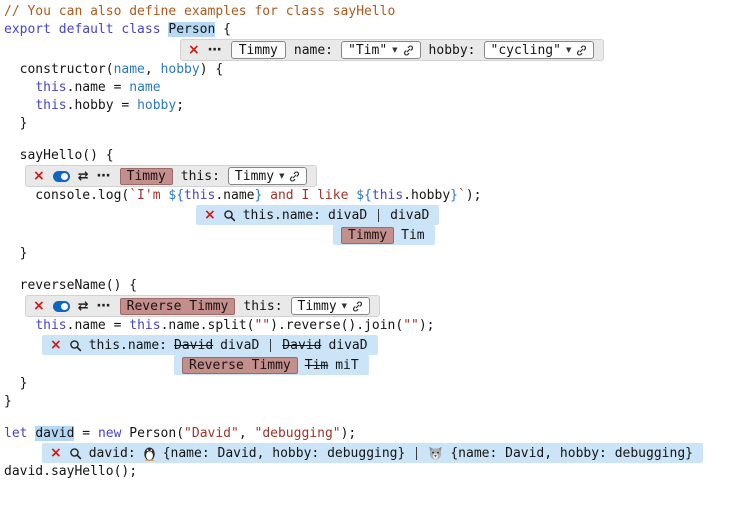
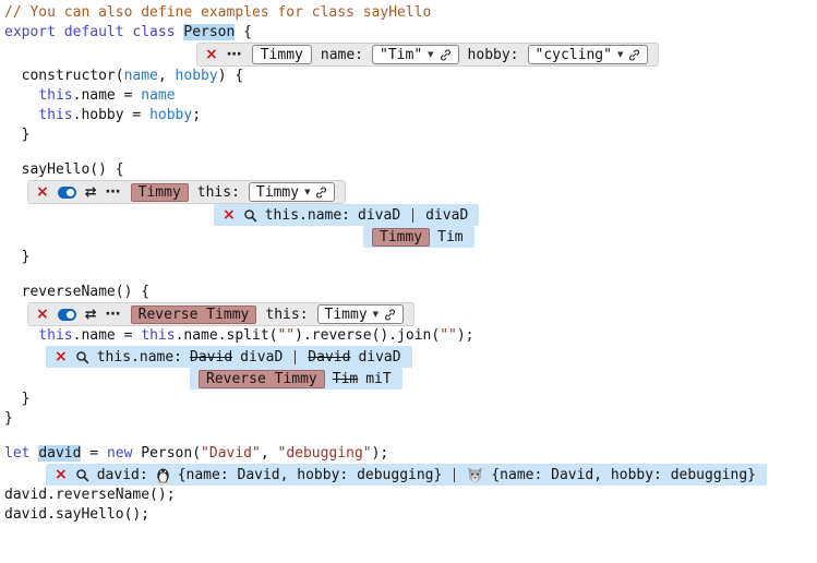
  // You can also define examples for class sayHello
  export default class Person {
  ×
  ⋯
  Timmy
  name:
  "Tim"
  ▼
  hobby:
  "cycling"
  ▼
  constructor(name, hobby) {
  this.name = name
  this.hobby = hobby;
  }
  sayHello() {
  ×
  ⇄
  ⋯
  Timmy
  this:
  Timmy
  ▼
- console.log(`I'm ${this.name} and I like ${this.hobby}`);
  ×
  this.name:
  divaD
  divaD
  Timmy
  Tim
  }
  reverseName() {
  ×
  ⇄
  ⋯
  Reverse Timmy
  this:
  Timmy
  ▼
  this.name = this.name.split("").reverse().join("");
  ×
  this.name:
  David
  divaD
  David
  divaD
  Reverse Timmy
  Tim
  miT
  }
  }
  let david = new Person("David", "debugging");
  ×
  david:
  {name: David, hobby: debugging}
  {name: David, hobby: debugging}
+ david.reverseName();
  david.sayHello();
